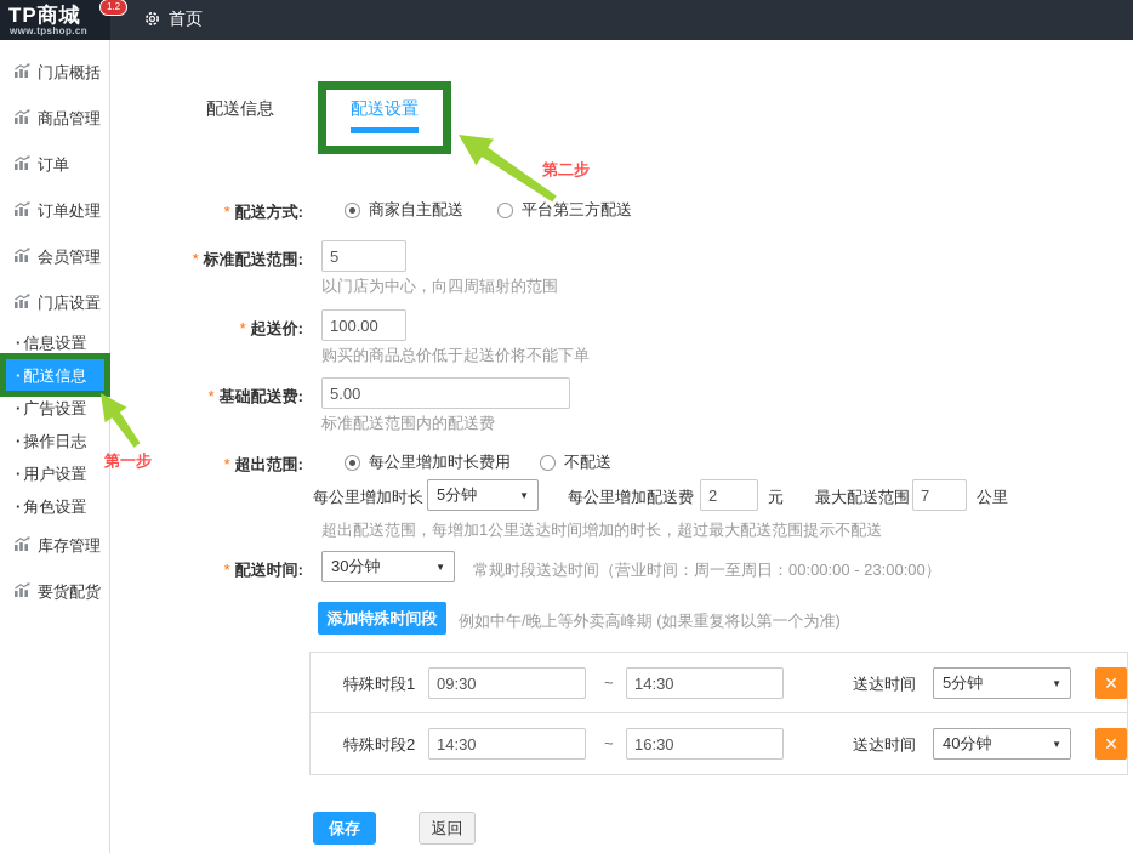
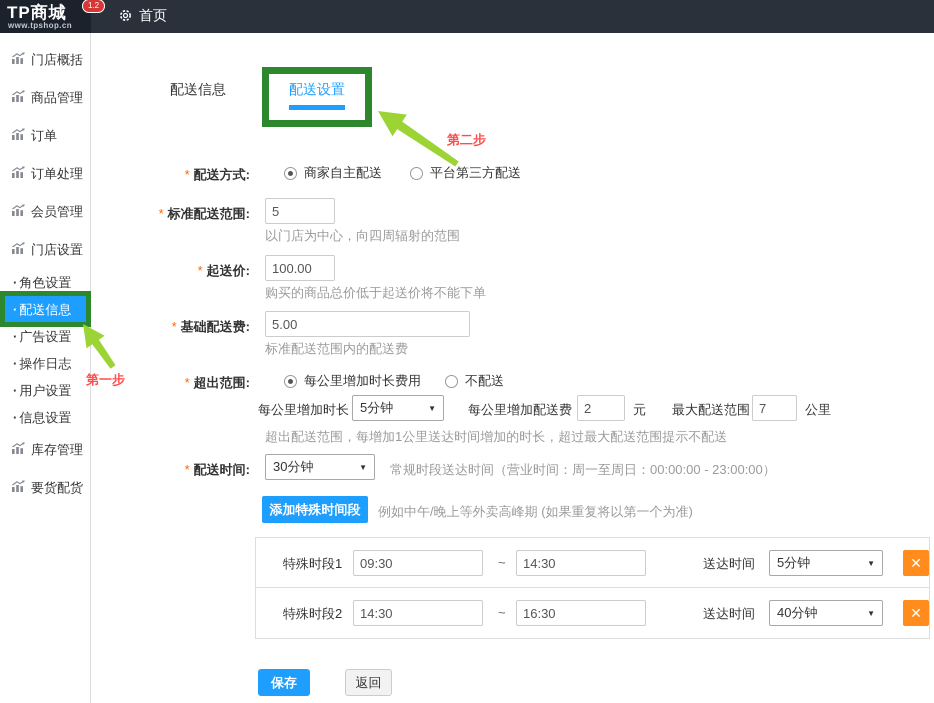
  TP商城
  www.tpshop.cn
  1.2
  首页
  门店概括
  商品管理
  订单
  订单处理
  会员管理
  门店设置
- 信息设置
+ 角色设置
  配送信息
  广告设置
  操作日志
  用户设置
- 角色设置
+ 信息设置
  库存管理
  要货配货
  配送信息
  配送设置
  第二步
  第一步
  * 配送方式:
  商家自主配送
  平台第三方配送
  * 标准配送范围:
  5
  以门店为中心，向四周辐射的范围
  * 起送价:
  100.00
  购买的商品总价低于起送价将不能下单
  * 基础配送费:
  5.00
  标准配送范围内的配送费
  * 超出范围:
  每公里增加时长费用
  不配送
  每公里增加时长
  5分钟
  ▼
  每公里增加配送费
  2
  元
  最大配送范围
  7
  公里
  超出配送范围，每增加1公里送达时间增加的时长，超过最大配送范围提示不配送
  * 配送时间:
  30分钟
  ▼
  常规时段送达时间（营业时间：周一至周日：00:00:00 - 23:00:00）
  添加特殊时间段
  例如中午/晚上等外卖高峰期 (如果重复将以第一个为准)
  特殊时段1
  09:30
  ~
  14:30
  送达时间
  5分钟
  ▼
  ✕
  特殊时段2
  14:30
  ~
  16:30
  送达时间
  40分钟
  ▼
  ✕
  保存
  返回
